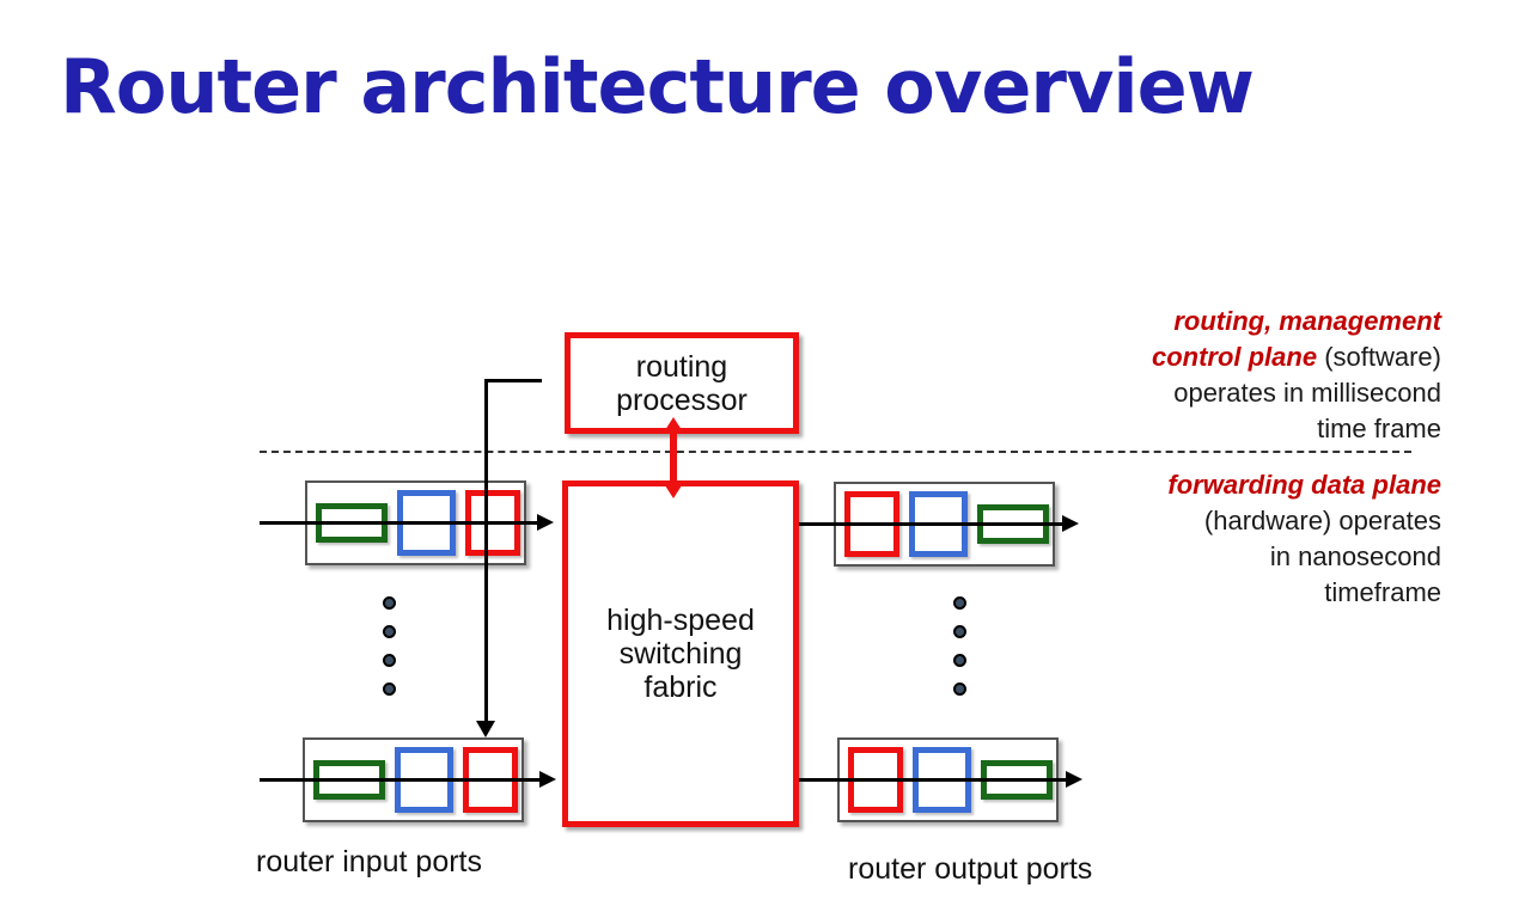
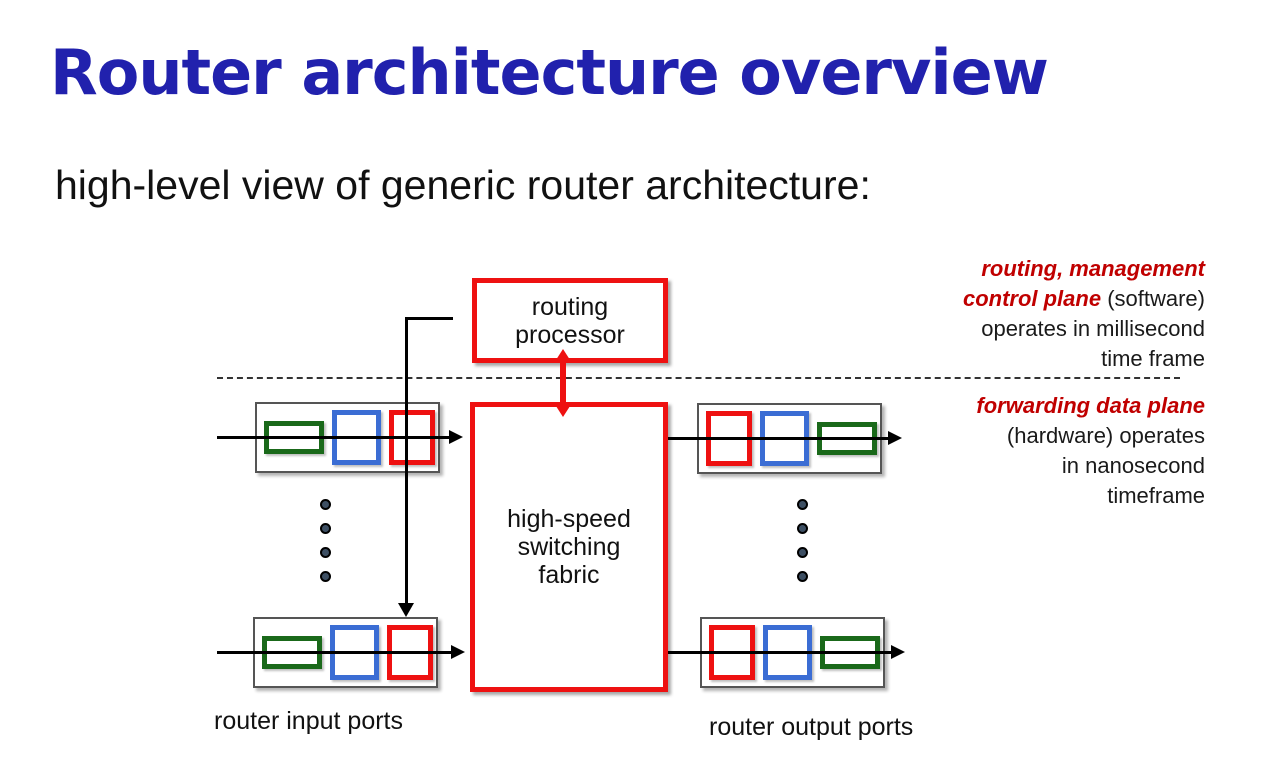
  Router architecture overview
+ high-level view of generic router architecture:
  routing
  processor
  high-speed
  switching
  fabric
  router input ports
  router output ports
  routing, management
  control plane (software)
  operates in millisecond
  time frame
  forwarding data plane
  (hardware) operates
  in nanosecond
  timeframe
